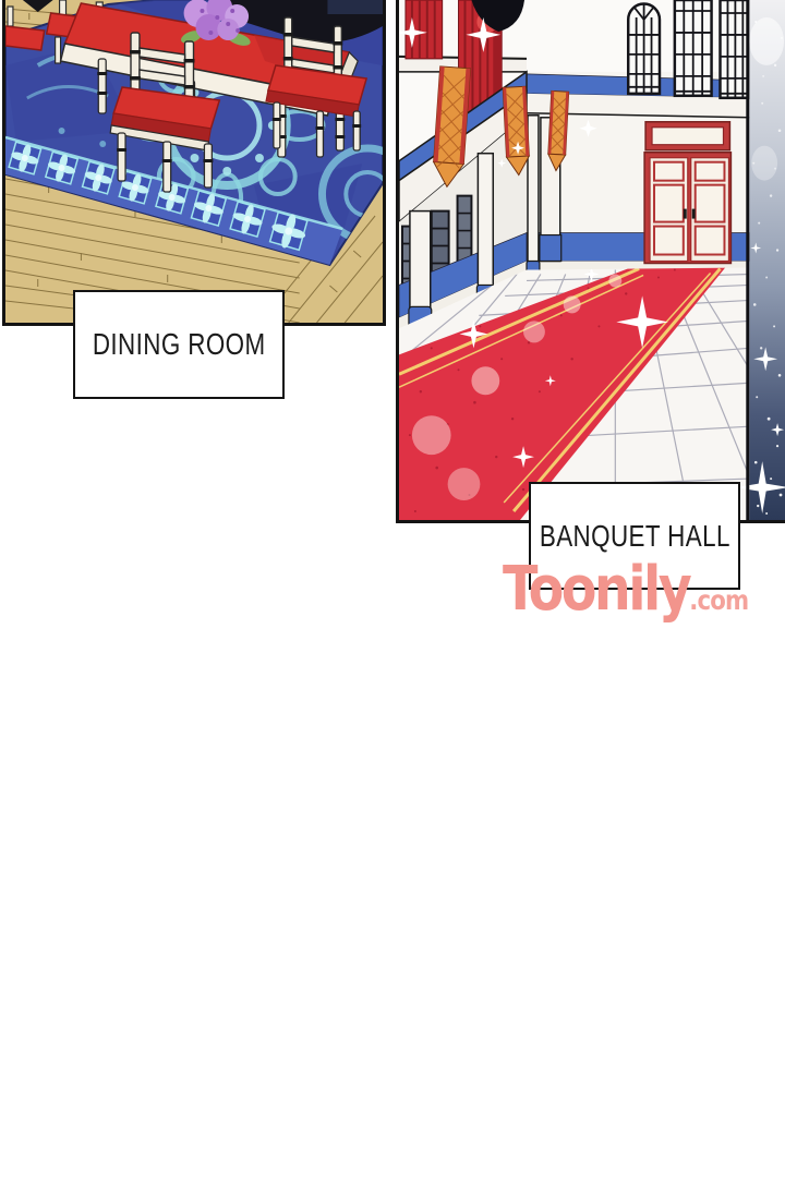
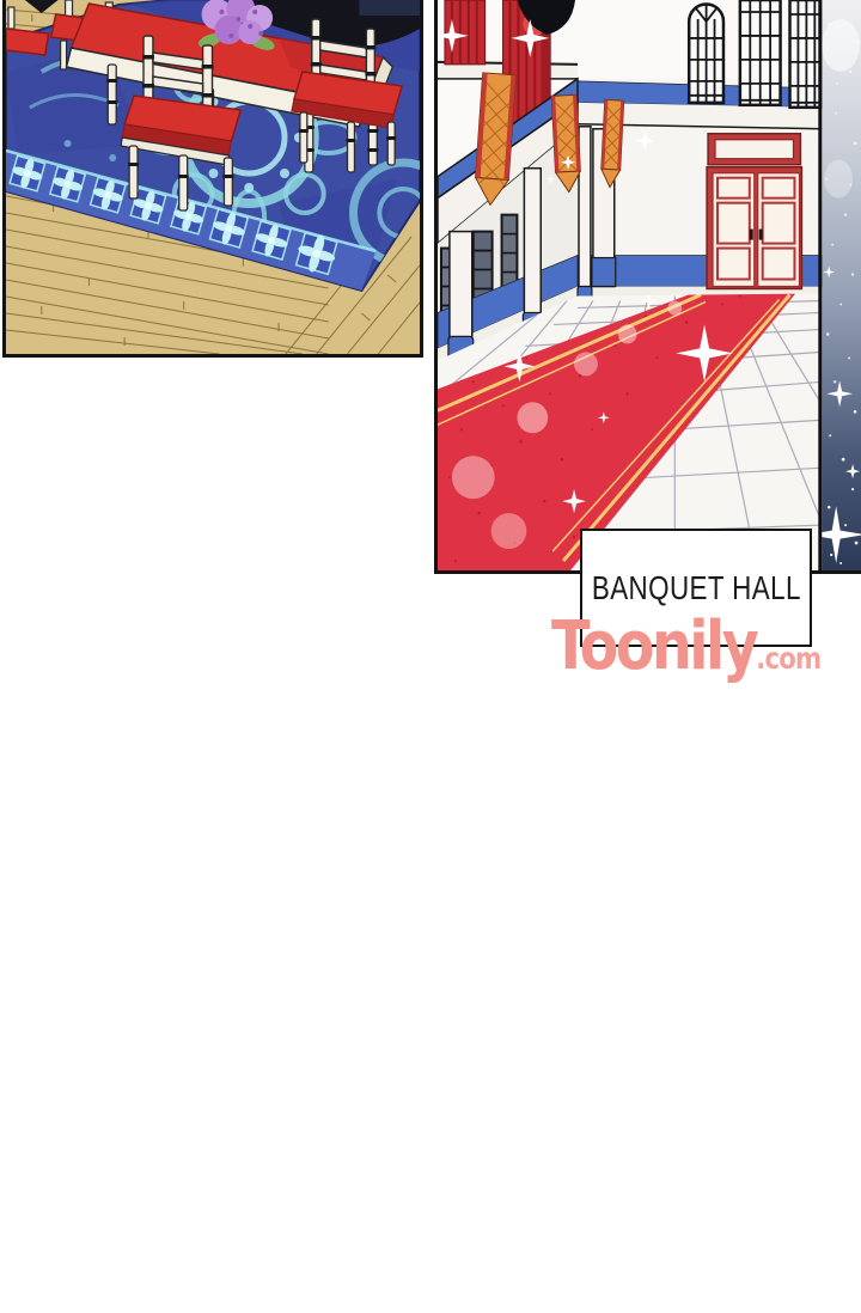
- DINING ROOM
  BANQUET HALL
  Toonily.com
